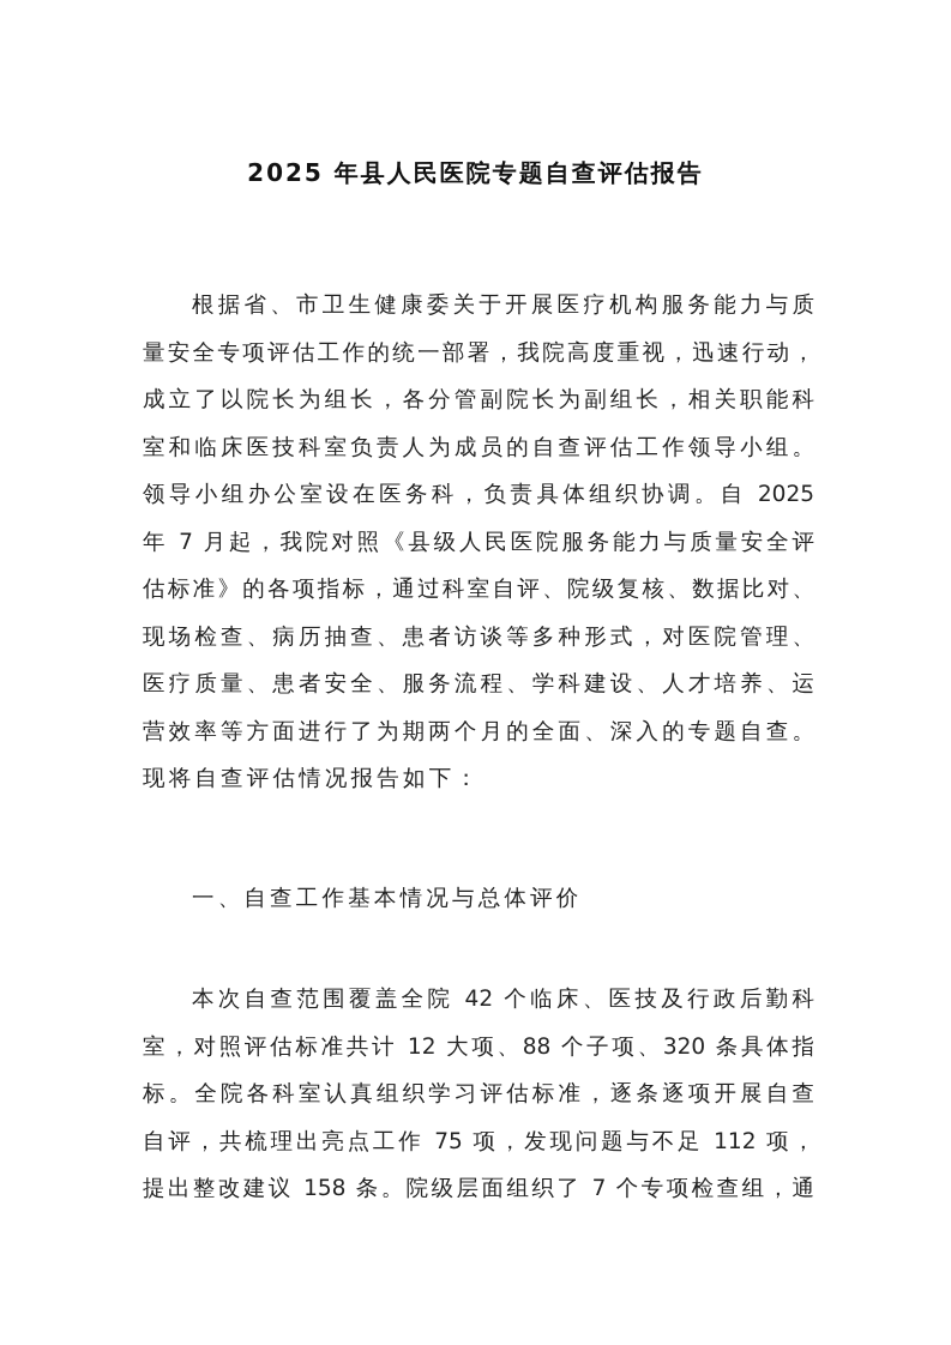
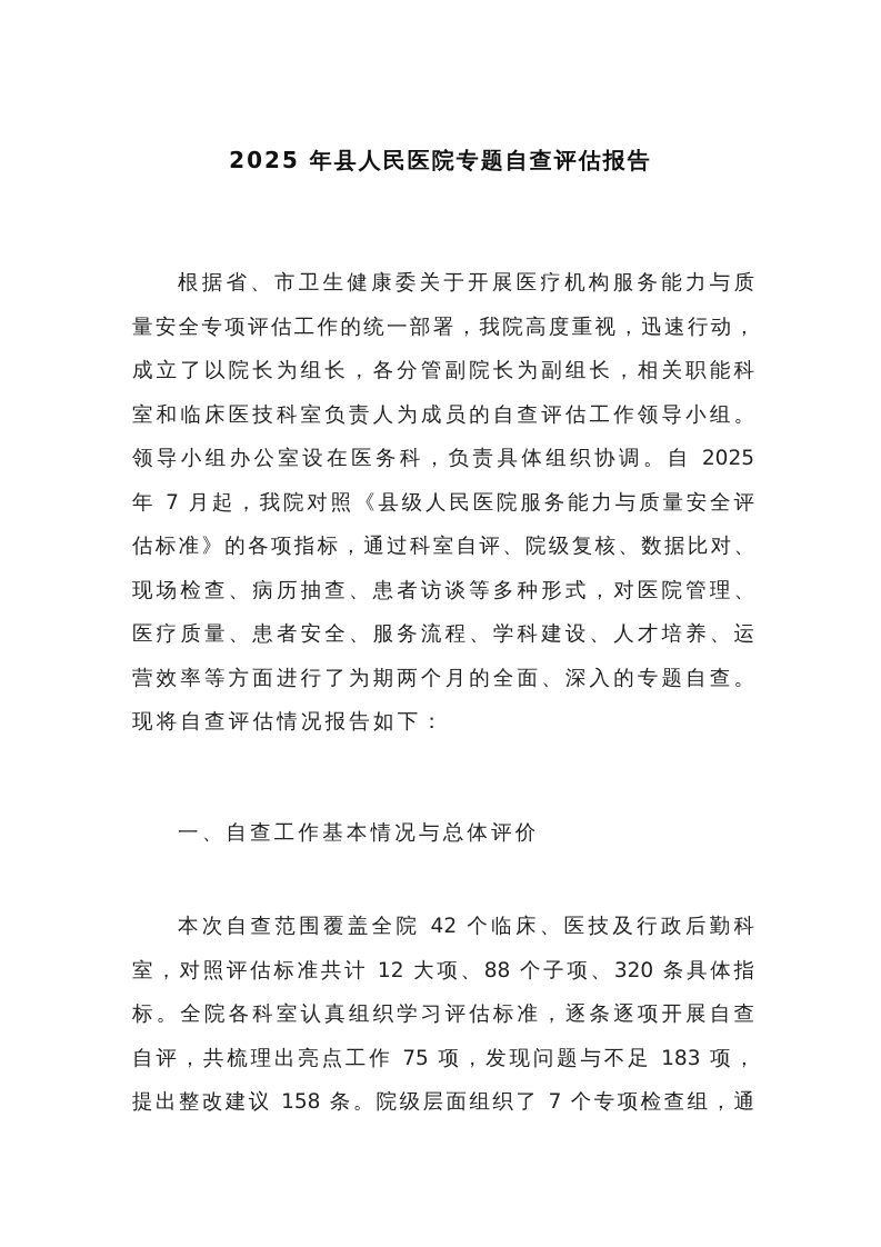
  2025 年县人民医院专题自查评估报告
  根据省、市卫生健康委关于开展医疗机构服务能力与质
  量安全专项评估工作的统一部署，我院高度重视，迅速行动，
  成立了以院长为组长，各分管副院长为副组长，相关职能科
  室和临床医技科室负责人为成员的自查评估工作领导小组。
  领导小组办公室设在医务科，负责具体组织协调。自 2025
  年 7 月起，我院对照《县级人民医院服务能力与质量安全评
  估标准》的各项指标，通过科室自评、院级复核、数据比对、
  现场检查、病历抽查、患者访谈等多种形式，对医院管理、
  医疗质量、患者安全、服务流程、学科建设、人才培养、运
  营效率等方面进行了为期两个月的全面、深入的专题自查。
  现将自查评估情况报告如下：
  一、自查工作基本情况与总体评价
  本次自查范围覆盖全院 42 个临床、医技及行政后勤科
  室，对照评估标准共计 12 大项、88 个子项、320 条具体指
  标。全院各科室认真组织学习评估标准，逐条逐项开展自查
- 自评，共梳理出亮点工作 75 项，发现问题与不足 112 项，
+ 自评，共梳理出亮点工作 75 项，发现问题与不足 183 项，
  提出整改建议 158 条。院级层面组织了 7 个专项检查组，通
